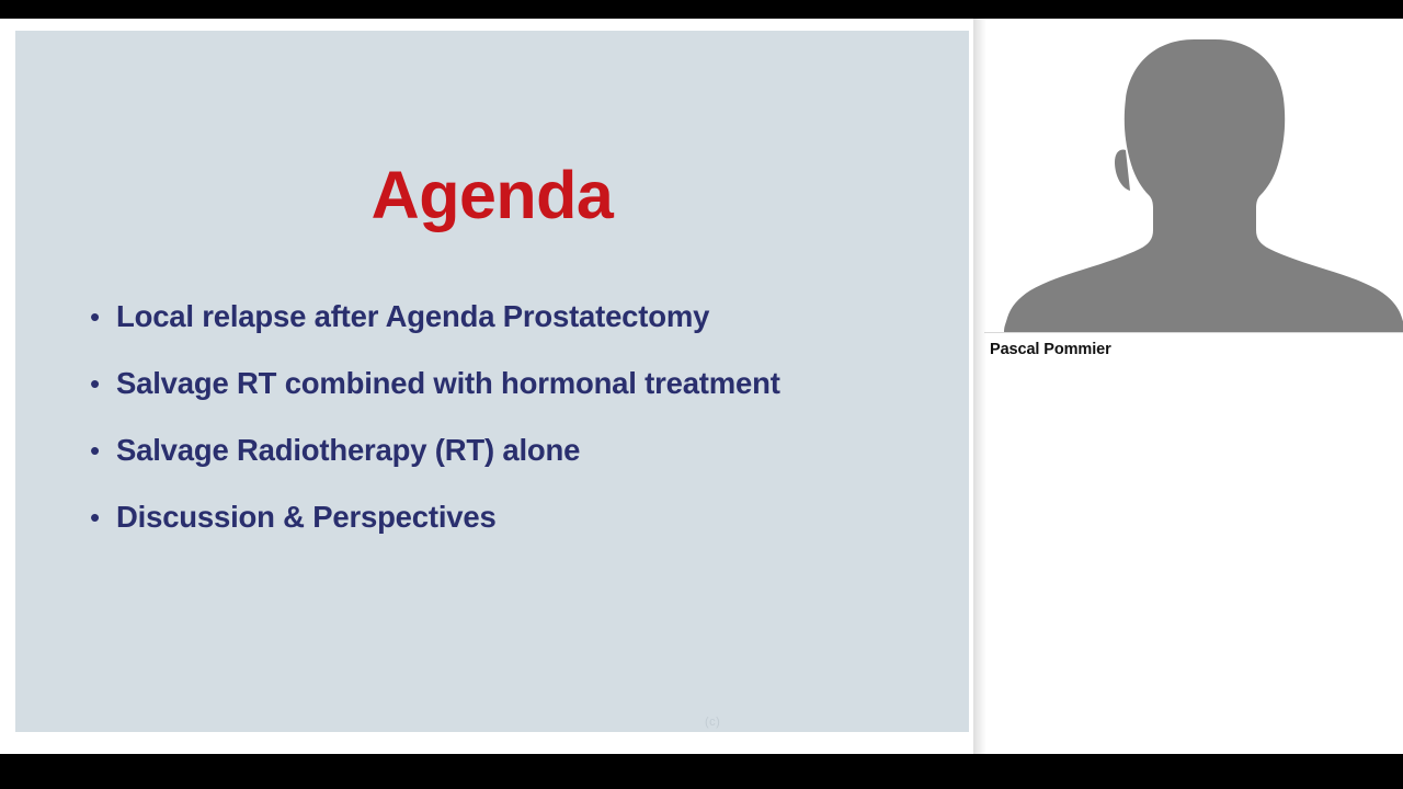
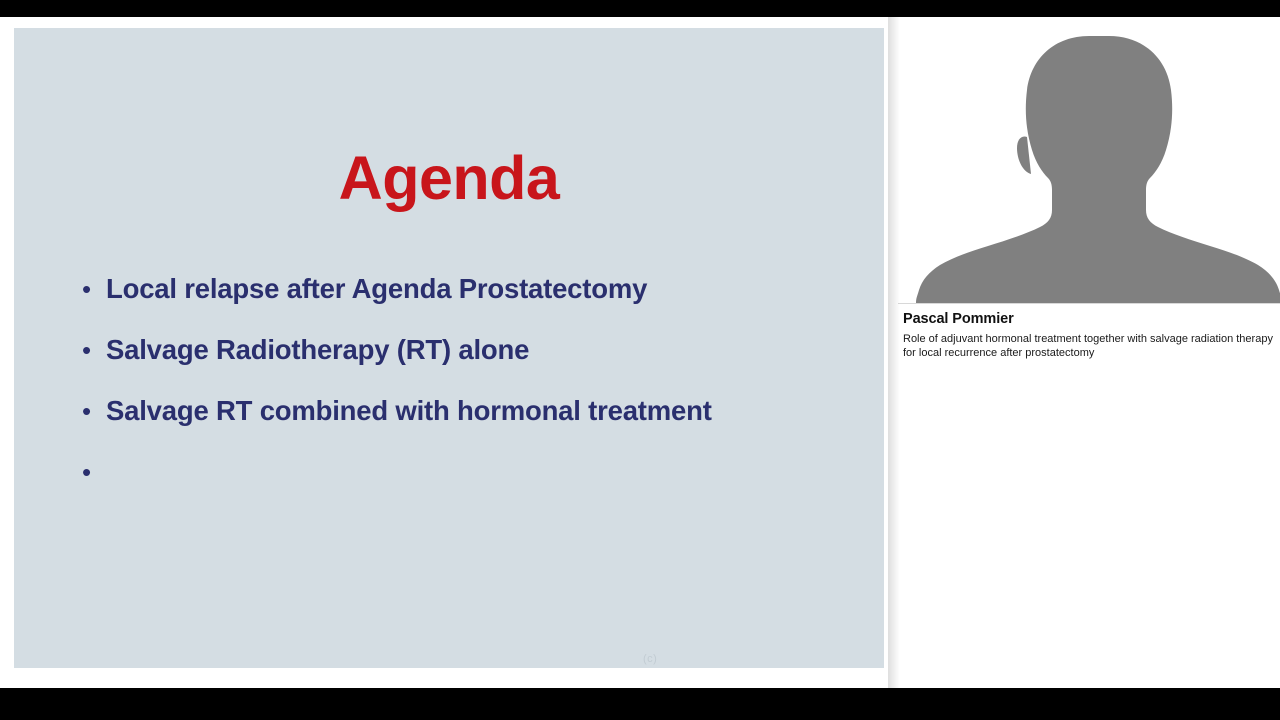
  Agenda
  •
  Local relapse after Agenda Prostatectomy
  •
- Salvage RT combined with hormonal treatment
+ Salvage Radiotherapy (RT) alone
  •
- Salvage Radiotherapy (RT) alone
+ Salvage RT combined with hormonal treatment
  •
- Discussion & Perspectives
  Pascal Pommier
+ Role of adjuvant hormonal treatment together with salvage radiation therapy for local recurrence after prostatectomy
